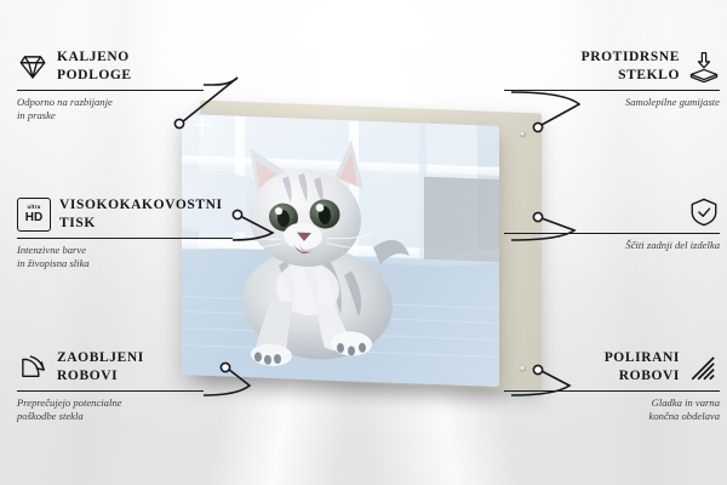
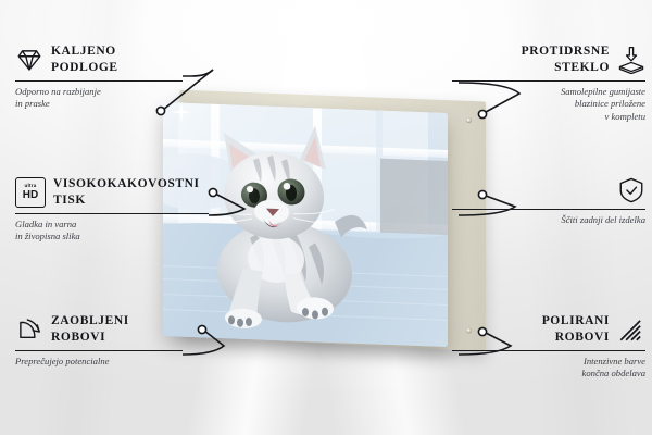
  KALJENO
  PODLOGE
  Odporno na razbijanje
  in praske
  HD
  VISOKOKAKOVOSTNI
  TISK
- Intenzivne barve
+ Gladka in varna
  in živopisna slika
  ZAOBLJENI
  ROBOVI
  Preprečujejo potencialne
- poškodbe stekla
  PROTIDRSNE
  STEKLO
  Samolepilne gumijaste
+ blazinice priložene
+ v kompletu
  Ščiti zadnji del izdelka
  POLIRANI
  ROBOVI
- Gladka in varna
+ Intenzivne barve
  končna obdelava
